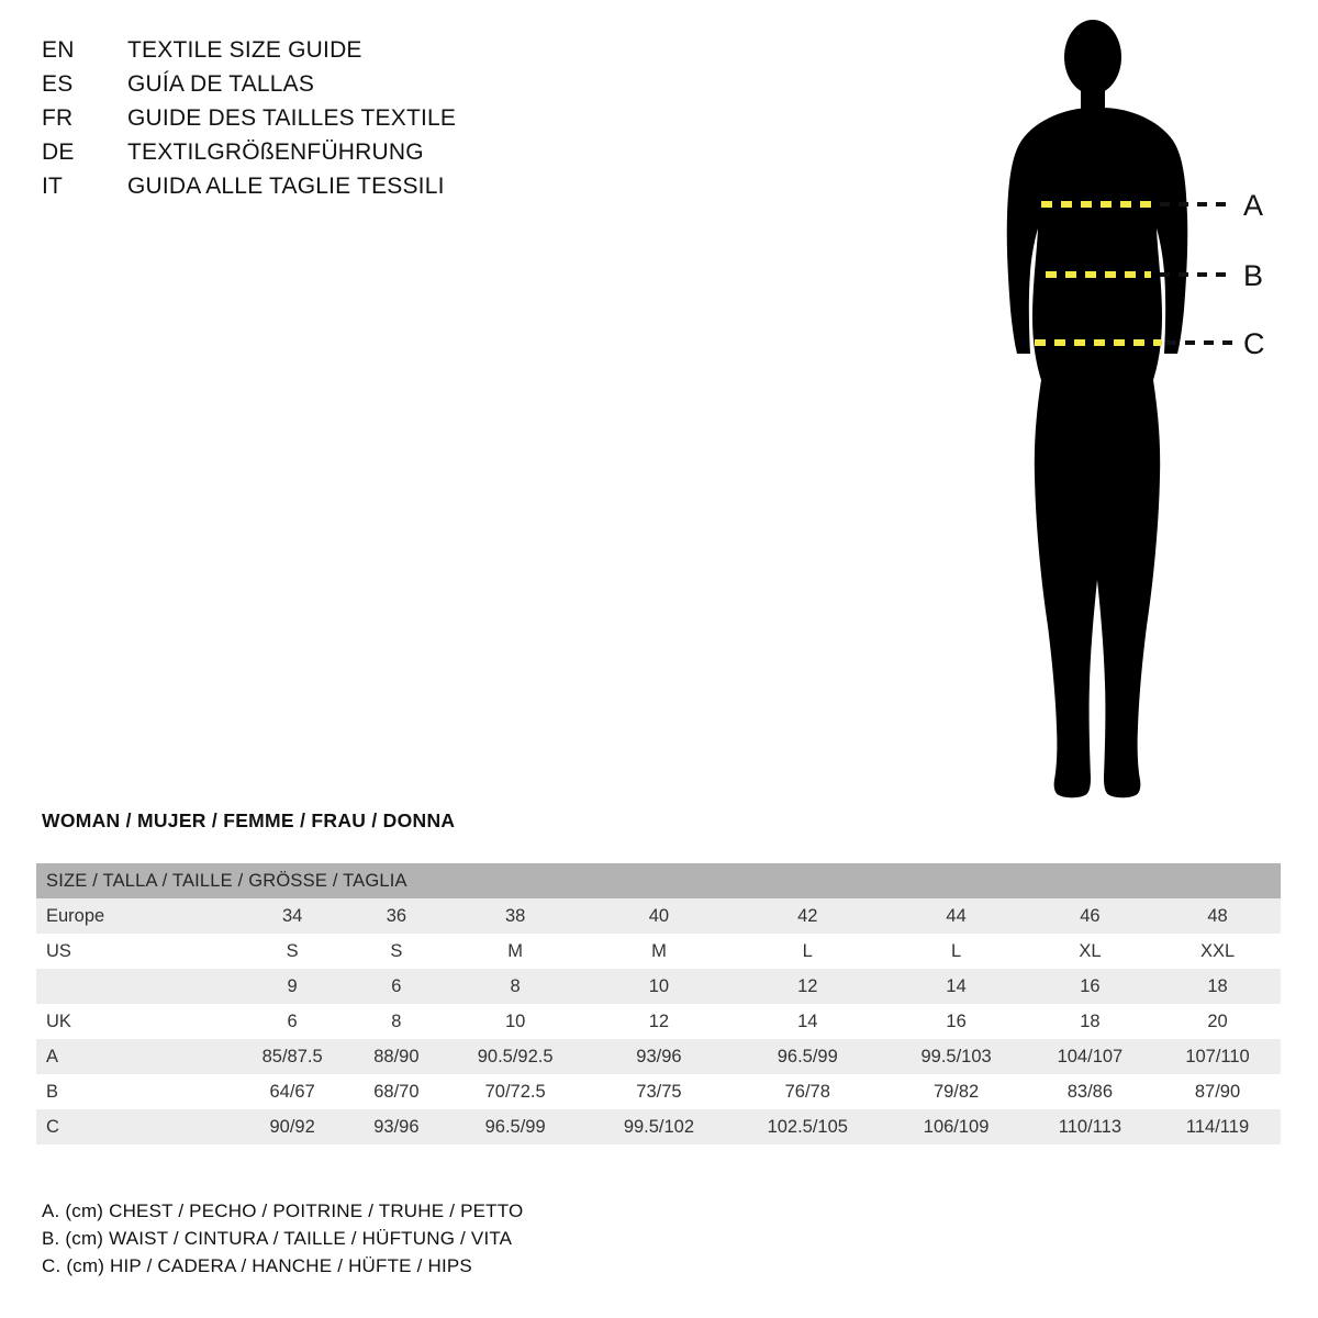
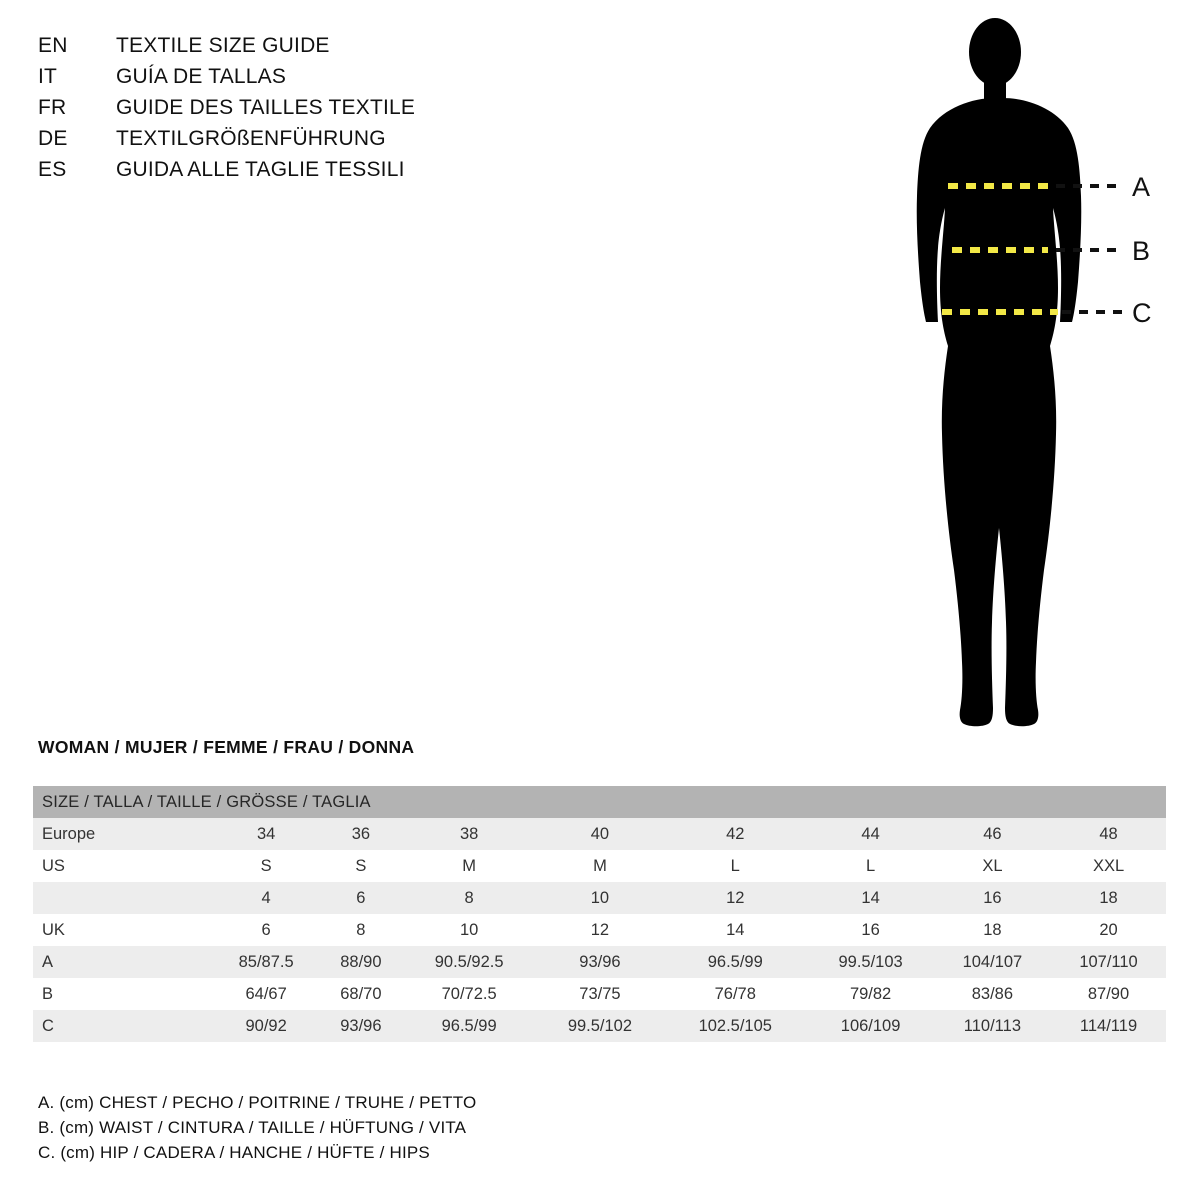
  EN
  TEXTILE SIZE GUIDE
- ES
+ IT
  GUÍA DE TALLAS
  FR
  GUIDE DES TAILLES TEXTILE
  DE
  TEXTILGRÖßENFÜHRUNG
- IT
+ ES
  GUIDA ALLE TAGLIE TESSILI
  A
  B
  C
  WOMAN / MUJER / FEMME / FRAU / DONNA
  SIZE / TALLA / TAILLE / GRÖSSE / TAGLIA
  Europe	34	36	38	40	42	44	46	48
  US	S	S	M	M	L	L	XL	XXL
- 	9	6	8	10	12	14	16	18
+ 	4	6	8	10	12	14	16	18
  UK	6	8	10	12	14	16	18	20
  A	85/87.5	88/90	90.5/92.5	93/96	96.5/99	99.5/103	104/107	107/110
  B	64/67	68/70	70/72.5	73/75	76/78	79/82	83/86	87/90
  C	90/92	93/96	96.5/99	99.5/102	102.5/105	106/109	110/113	114/119
  A. (cm) CHEST / PECHO / POITRINE / TRUHE / PETTO
  B. (cm) WAIST / CINTURA / TAILLE / HÜFTUNG / VITA
  C. (cm) HIP / CADERA / HANCHE / HÜFTE / HIPS
